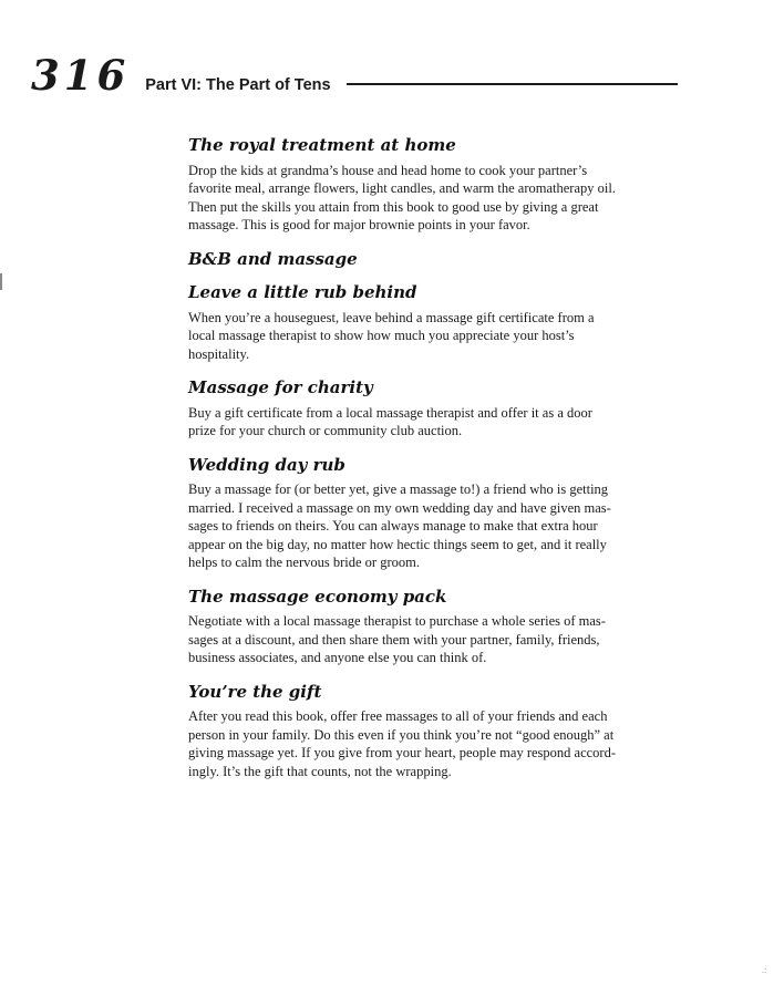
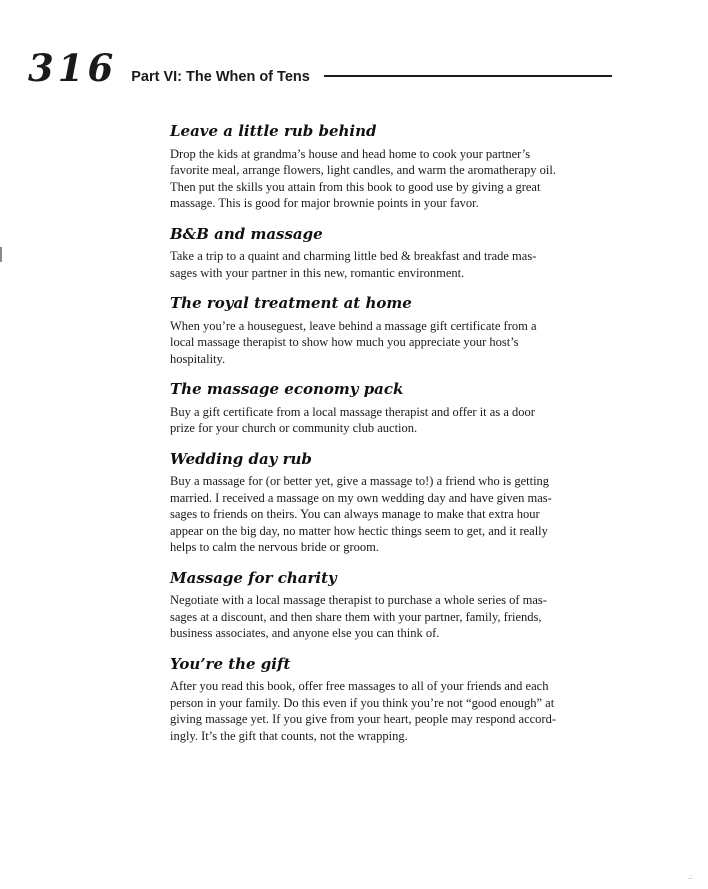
  316
- Part VI: The Part of Tens
+ Part VI: The When of Tens
- The royal treatment at home
+ Leave a little rub behind
  Drop the kids at grandma’s house and head home to cook your partner’s
  favorite meal, arrange flowers, light candles, and warm the aromatherapy oil.
  Then put the skills you attain from this book to good use by giving a great
  massage. This is good for major brownie points in your favor.
  B&B and massage
+ Take a trip to a quaint and charming little bed & breakfast and trade mas-
+ sages with your partner in this new, romantic environment.
- Leave a little rub behind
+ The royal treatment at home
  When you’re a houseguest, leave behind a massage gift certificate from a
  local massage therapist to show how much you appreciate your host’s
  hospitality.
- Massage for charity
+ The massage economy pack
  Buy a gift certificate from a local massage therapist and offer it as a door
  prize for your church or community club auction.
  Wedding day rub
  Buy a massage for (or better yet, give a massage to!) a friend who is getting
  married. I received a massage on my own wedding day and have given mas-
  sages to friends on theirs. You can always manage to make that extra hour
  appear on the big day, no matter how hectic things seem to get, and it really
  helps to calm the nervous bride or groom.
- The massage economy pack
+ Massage for charity
  Negotiate with a local massage therapist to purchase a whole series of mas-
  sages at a discount, and then share them with your partner, family, friends,
  business associates, and anyone else you can think of.
  You’re the gift
  After you read this book, offer free massages to all of your friends and each
  person in your family. Do this even if you think you’re not “good enough” at
  giving massage yet. If you give from your heart, people may respond accord-
  ingly. It’s the gift that counts, not the wrapping.
  .:
